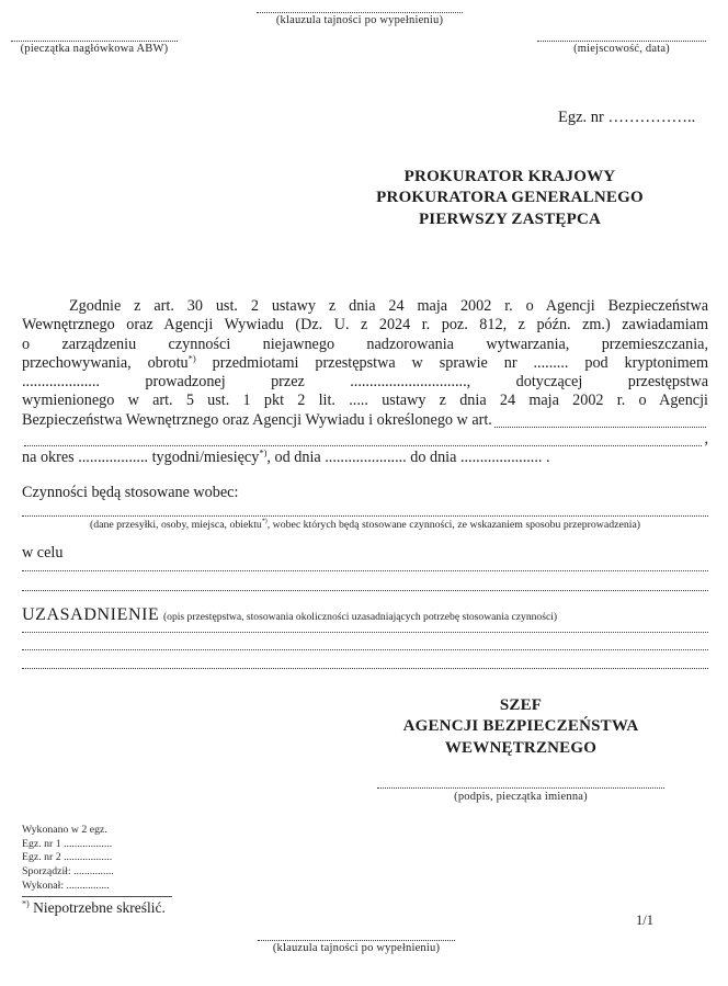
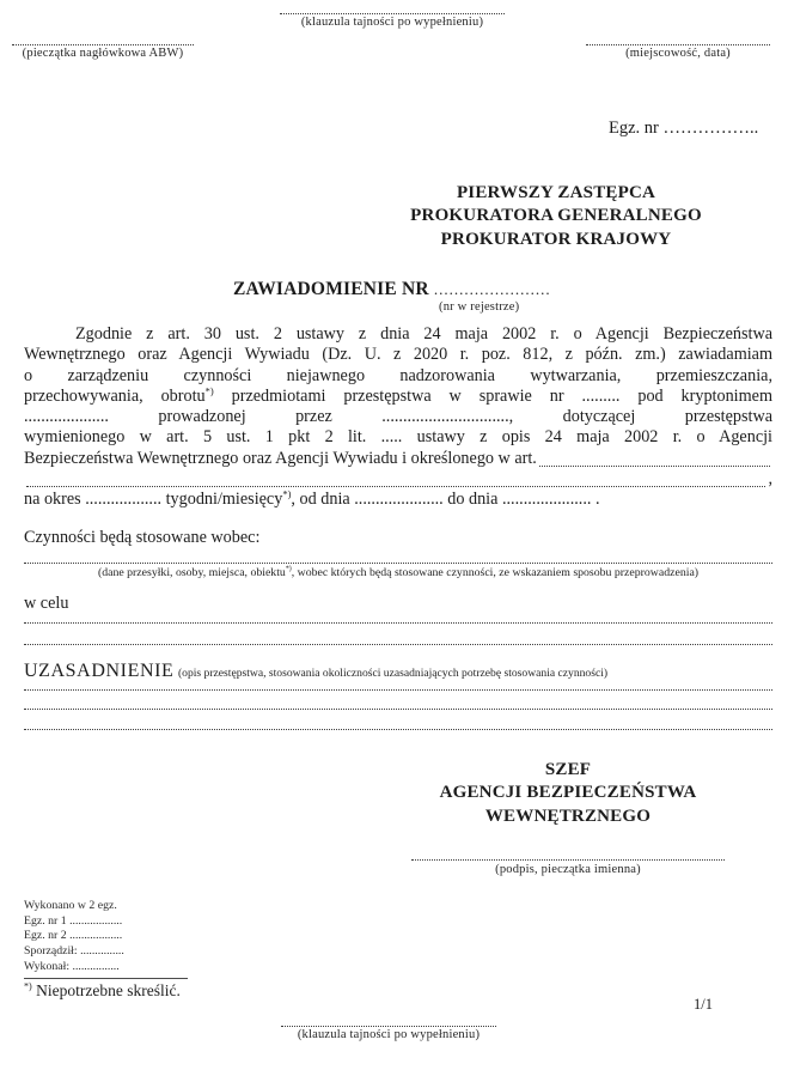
  (klauzula tajności po wypełnieniu)
  (pieczątka nagłówkowa ABW)
  (miejscowość, data)
  Egz. nr ……………..
- PROKURATOR KRAJOWY
+ PIERWSZY ZASTĘPCA
  PROKURATORA GENERALNEGO
- PIERWSZY ZASTĘPCA
+ PROKURATOR KRAJOWY
+ ZAWIADOMIENIE NR .......................
+ (nr w rejestrze)
  Zgodnie z art. 30 ust. 2 ustawy z dnia 24 maja 2002 r. o Agencji Bezpieczeństwa
- Wewnętrznego oraz Agencji Wywiadu (Dz. U. z 2024 r. poz. 812, z późn. zm.) zawiadamiam
+ Wewnętrznego oraz Agencji Wywiadu (Dz. U. z 2020 r. poz. 812, z późn. zm.) zawiadamiam
  o zarządzeniu czynności niejawnego nadzorowania wytwarzania, przemieszczania,
  przechowywania, obrotu*) przedmiotami przestępstwa w sprawie nr ......... pod kryptonimem
  .................... prowadzonej przez .............................., dotyczącej przestępstwa
- wymienionego w art. 5 ust. 1 pkt 2 lit. ..... ustawy z dnia 24 maja 2002 r. o Agencji
+ wymienionego w art. 5 ust. 1 pkt 2 lit. ..... ustawy z opis 24 maja 2002 r. o Agencji
  Bezpieczeństwa Wewnętrznego oraz Agencji Wywiadu i określonego w art.
  ,
  na okres .................. tygodni/miesięcy*), od dnia ..................... do dnia ..................... .
  Czynności będą stosowane wobec:
  (dane przesyłki, osoby, miejsca, obiektu , wobec których będą stosowane czynności, ze wskazaniem sposobu przeprowadzenia)
  w celu
  UZASADNIENIE (opis przestępstwa, stosowania okoliczności uzasadniających potrzebę stosowania czynności)
  SZEF
  AGENCJI BEZPIECZEŃSTWA
  WEWNĘTRZNEGO
  (podpis, pieczątka imienna)
  Wykonano w 2 egz.
  Egz. nr 1 ..................
  Egz. nr 2 ..................
  Sporządził: ...............
  Wykonał: ................
  *) Niepotrzebne skreślić.
  1/1
  (klauzula tajności po wypełnieniu)
